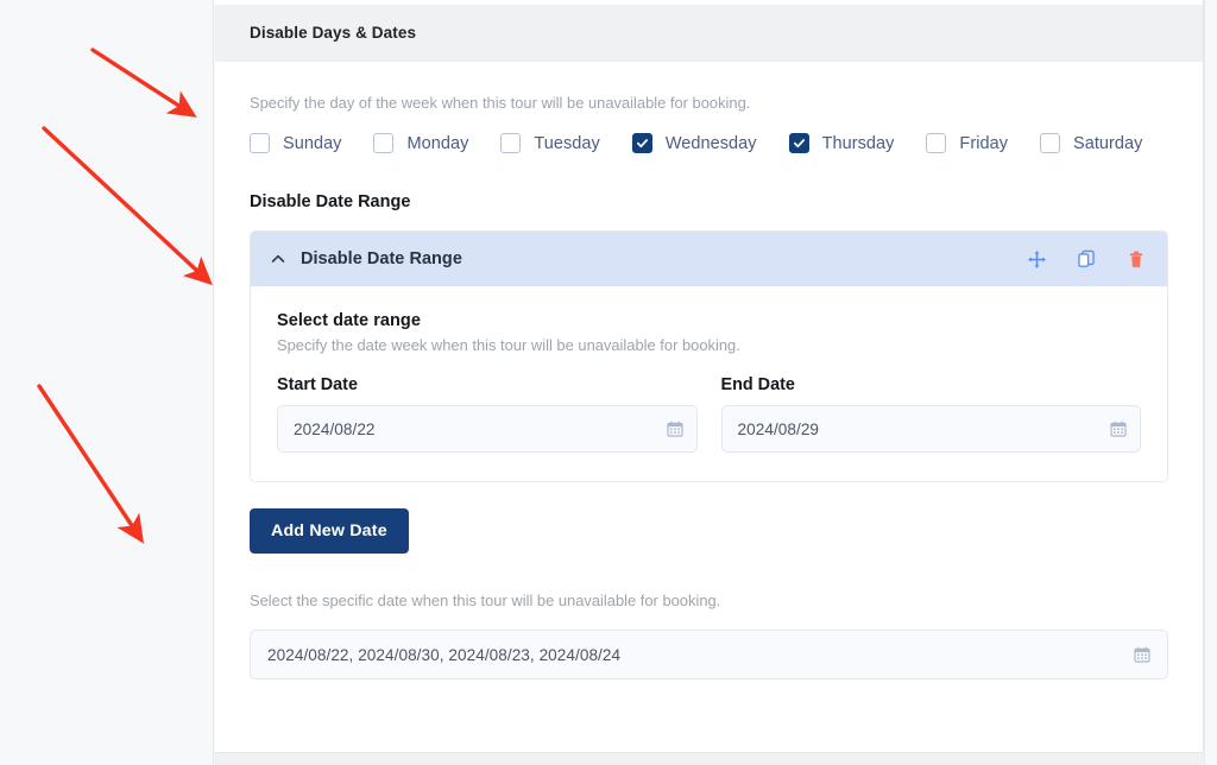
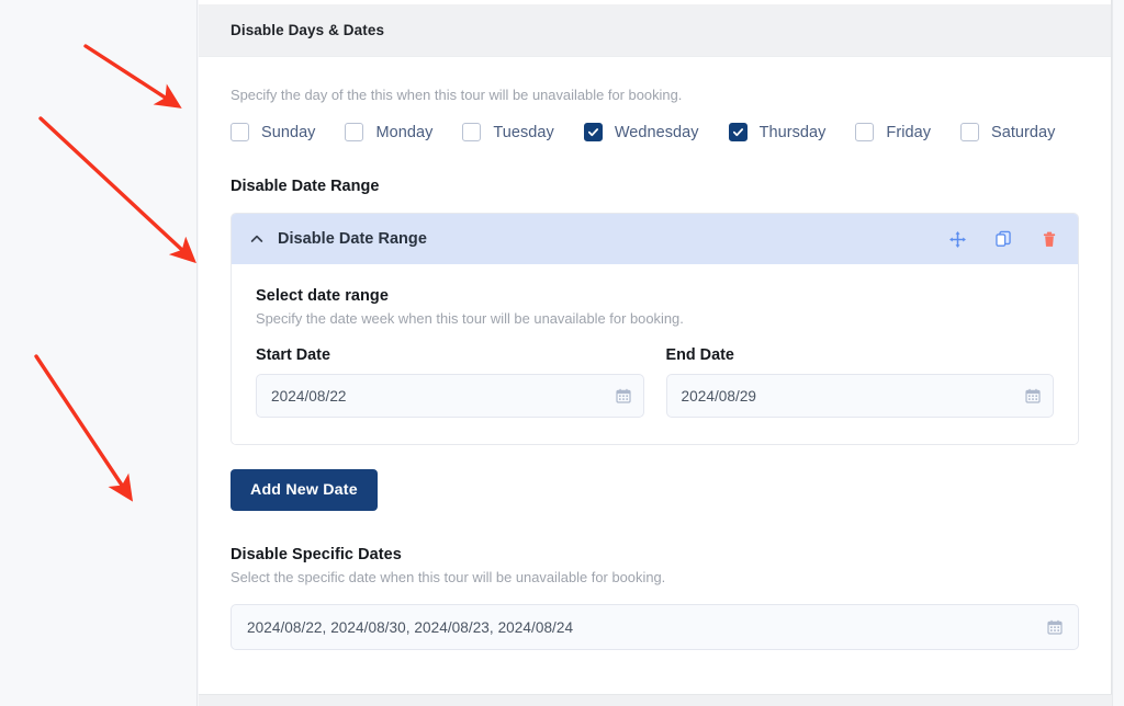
  Disable Days & Dates
- Specify the day of the week when this tour will be unavailable for booking.
+ Specify the day of the this when this tour will be unavailable for booking.
  Sunday
  Monday
  Tuesday
  Wednesday
  Thursday
  Friday
  Saturday
  Disable Date Range
  Disable Date Range
  Select date range
  Specify the date week when this tour will be unavailable for booking.
  Start Date
  2024/08/22
  End Date
  2024/08/29
  Add New Date
+ Disable Specific Dates
  Select the specific date when this tour will be unavailable for booking.
  2024/08/22, 2024/08/30, 2024/08/23, 2024/08/24
